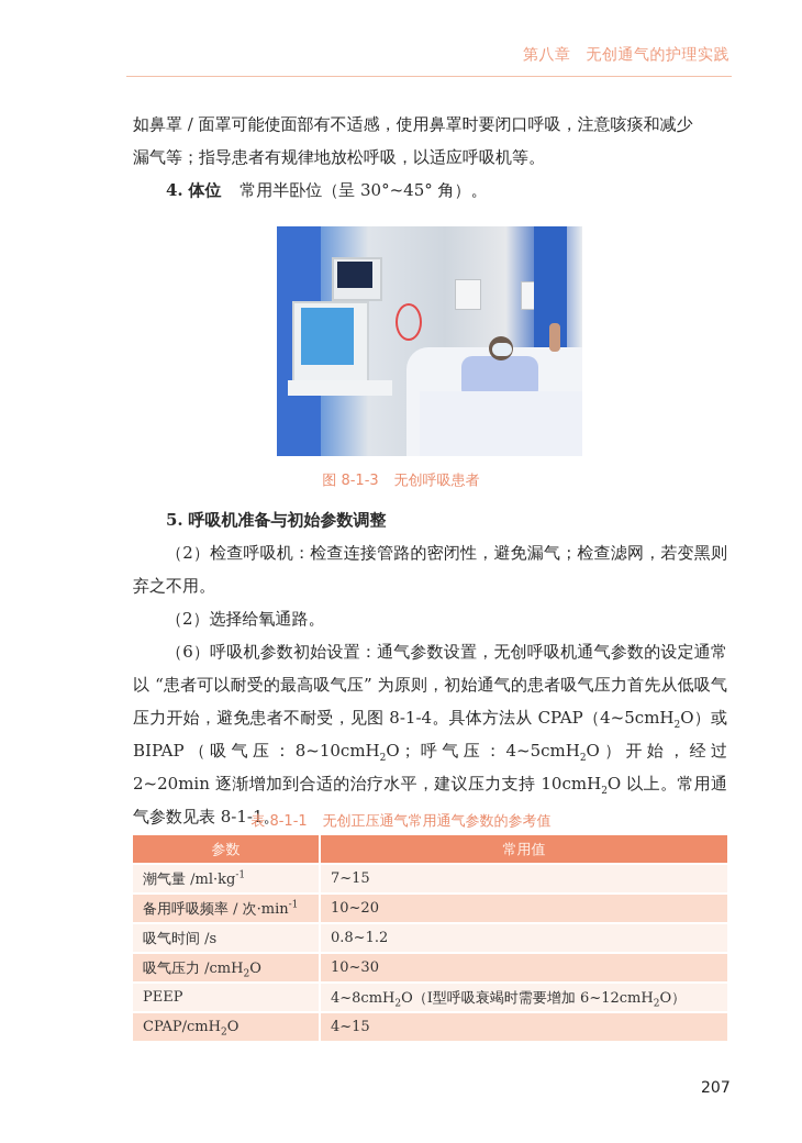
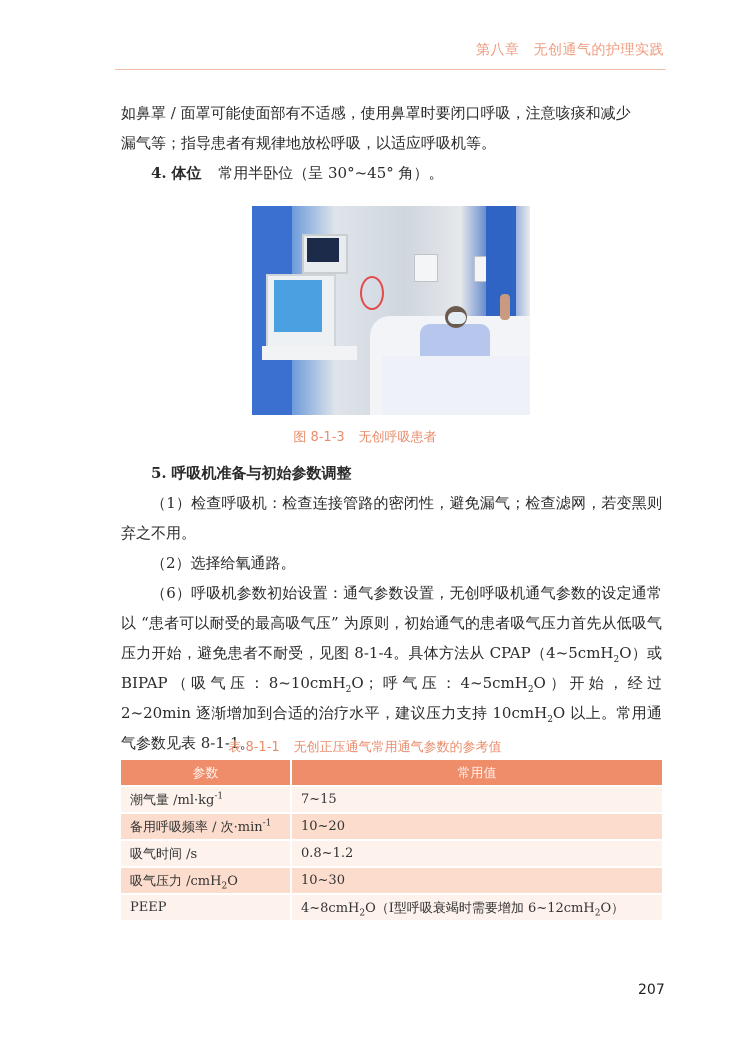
  第八章 无创通气的护理实践
  如鼻罩 / 面罩可能使面部有不适感，使用鼻罩时要闭口呼吸，注意咳痰和减少
  漏气等；指导患者有规律地放松呼吸，以适应呼吸机等。
  4. 体位 常用半卧位（呈 30°~45° 角）。
  图 8-1-3 无创呼吸患者
  5. 呼吸机准备与初始参数调整
- （2）检查呼吸机：检查连接管路的密闭性，避免漏气；检查滤网，若变黑则弃之不用。
+ （1）检查呼吸机：检查连接管路的密闭性，避免漏气；检查滤网，若变黑则弃之不用。
  （2）选择给氧通路。
  （6）呼吸机参数初始设置：通气参数设置，无创呼吸机通气参数的设定通常以 “患者可以耐受的最高吸气压” 为原则，初始通气的患者吸气压力首先从低吸气压力开始，避免患者不耐受，见图 8-1-4。具体方法从 CPAP（4~5cmH2O）或 BIPAP（吸气压：8~10cmH2O；呼气压：4~5cmH2O）开始，经过 2~20min 逐渐增加到合适的治疗水平，建议压力支持 10cmH2O 以上。常用通气参数见表 8-1-1。
  表 8-1-1 无创正压通气常用通气参数的参考值
  参数	常用值
  潮气量 /ml·kg-1	7~15
  备用呼吸频率 / 次·min-1	10~20
  吸气时间 /s	0.8~1.2
  吸气压力 /cmH2O	10~30
  PEEP	4~8cmH2O（Ⅰ型呼吸衰竭时需要增加 6~12cmH2O）
- CPAP/cmH2O	4~15
  207
